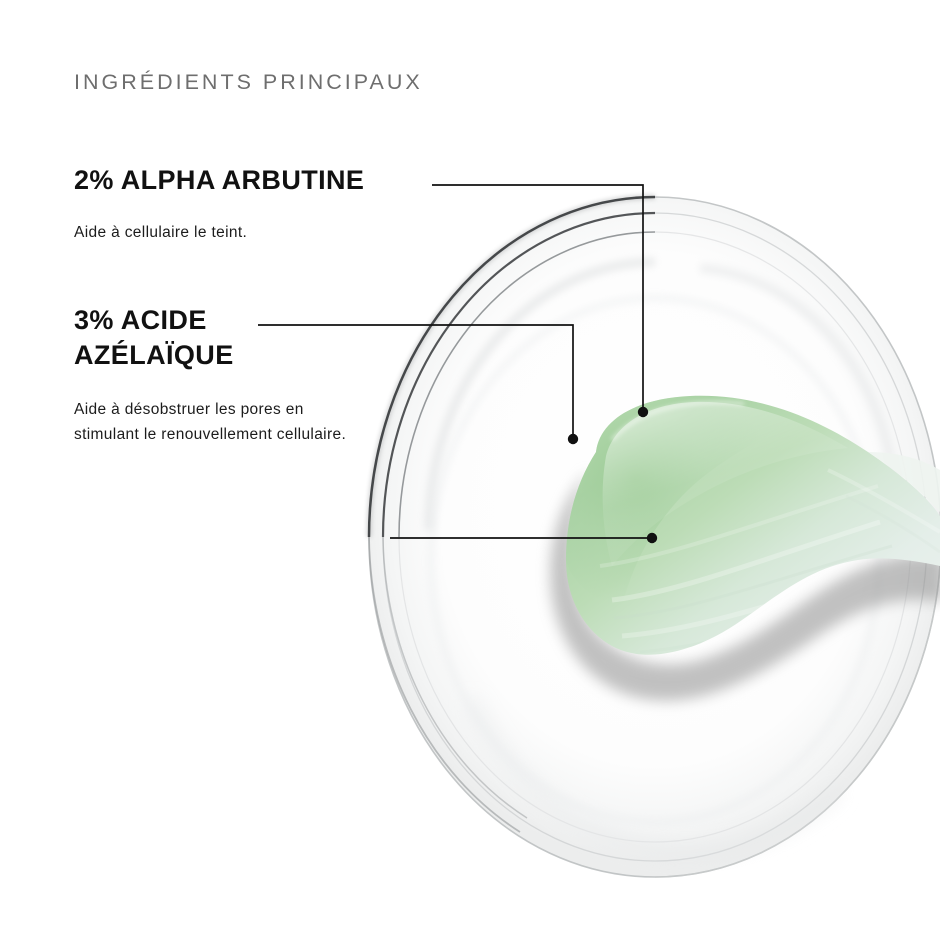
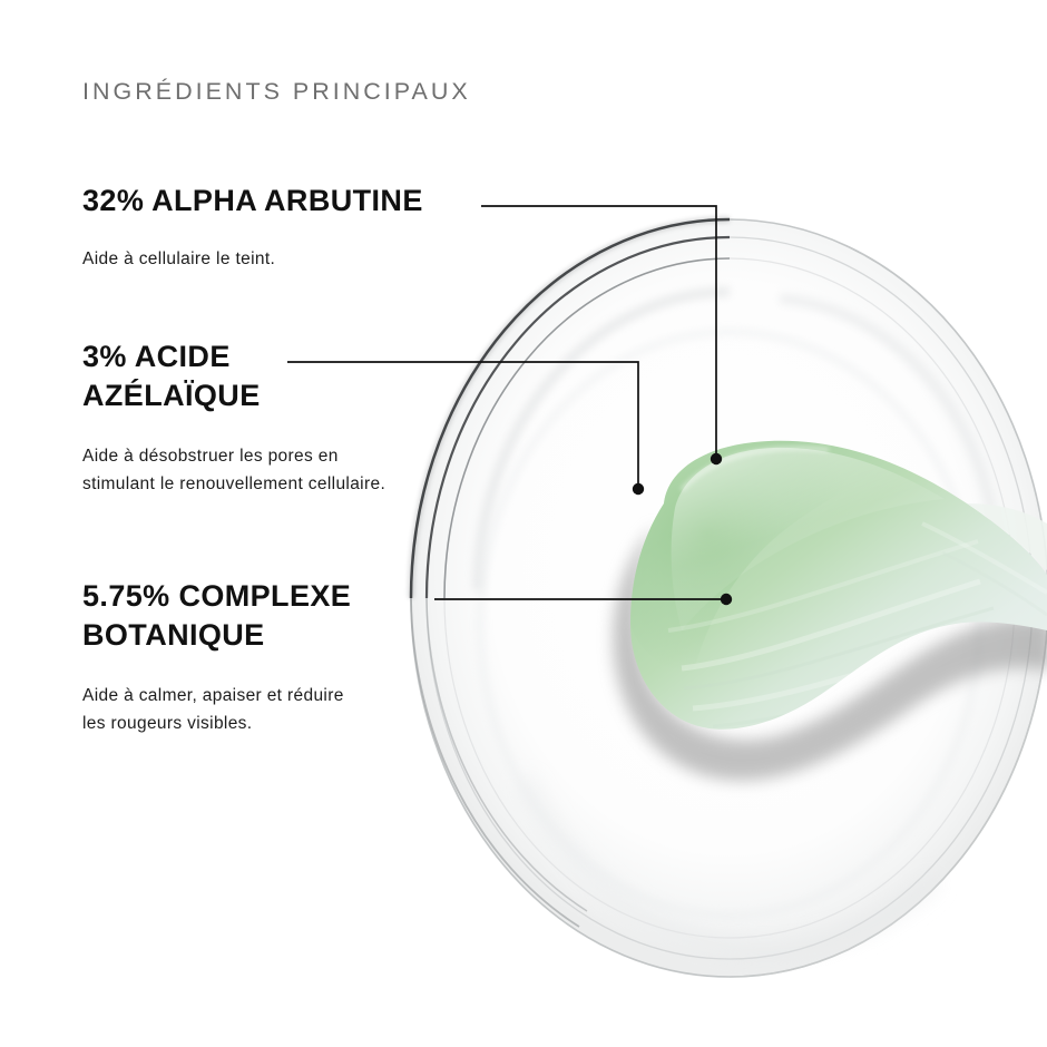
  INGRÉDIENTS PRINCIPAUX
- 2% ALPHA ARBUTINE
+ 32% ALPHA ARBUTINE
  Aide à cellulaire le teint.
  3% ACIDE
  AZÉLAÏQUE
  Aide à désobstruer les pores en
  stimulant le renouvellement cellulaire.
+ 5.75% COMPLEXE
+ BOTANIQUE
+ Aide à calmer, apaiser et réduire
+ les rougeurs visibles.
